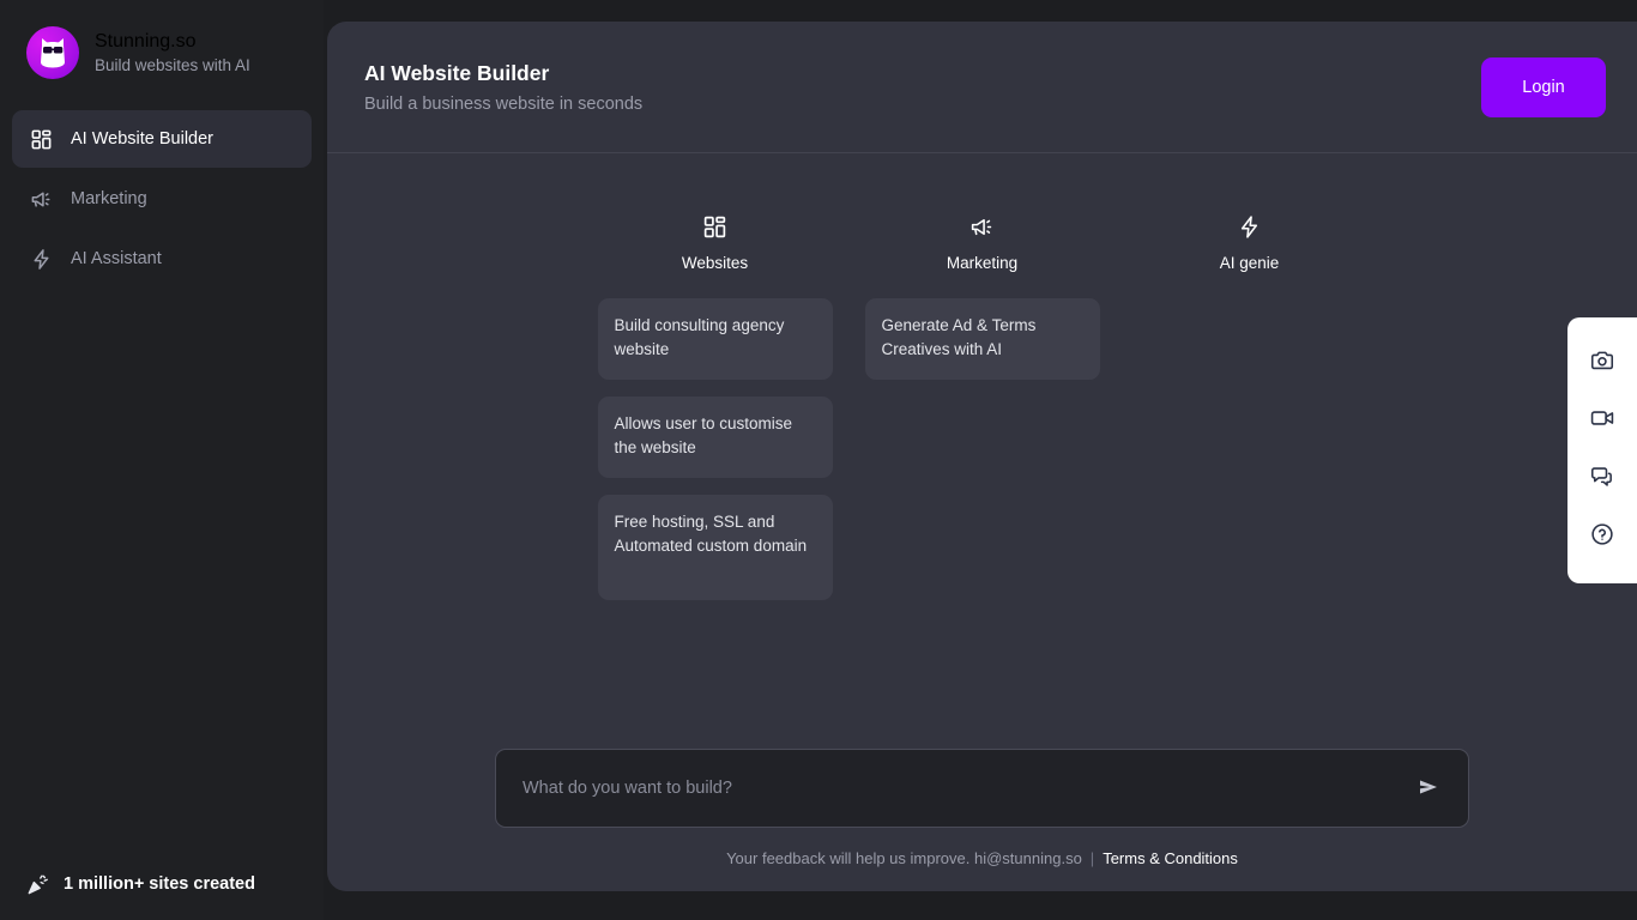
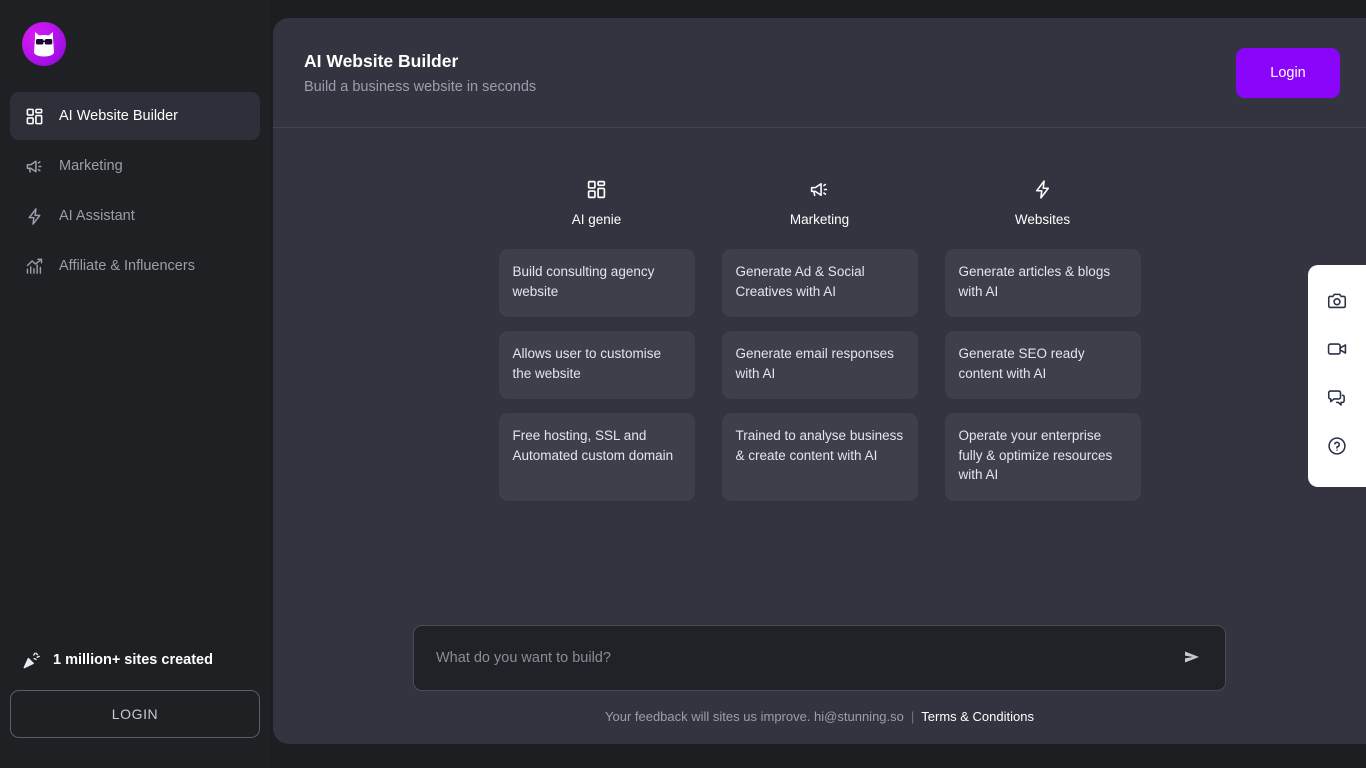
- Stunning.so
- Build websites with AI
  AI Website Builder
  Marketing
  AI Assistant
+ Affiliate & Influencers
  1 million+ sites created
+ LOGIN
  AI Website Builder
  Build a business website in seconds
  Login
- Websites
+ AI genie
  Build consulting agency website
  Allows user to customise the website
  Free hosting, SSL and Automated custom domain
  Marketing
- Generate Ad & Terms Creatives with AI
+ Generate Ad & Social Creatives with AI
+ Generate email responses with AI
+ Trained to analyse business & create content with AI
- AI genie
+ Websites
+ Generate articles & blogs with AI
+ Generate SEO ready content with AI
+ Operate your enterprise fully & optimize resources with AI
  What do you want to build?
- Your feedback will help us improve. hi@stunning.so
+ Your feedback will sites us improve. hi@stunning.so
  |
  Terms & Conditions
